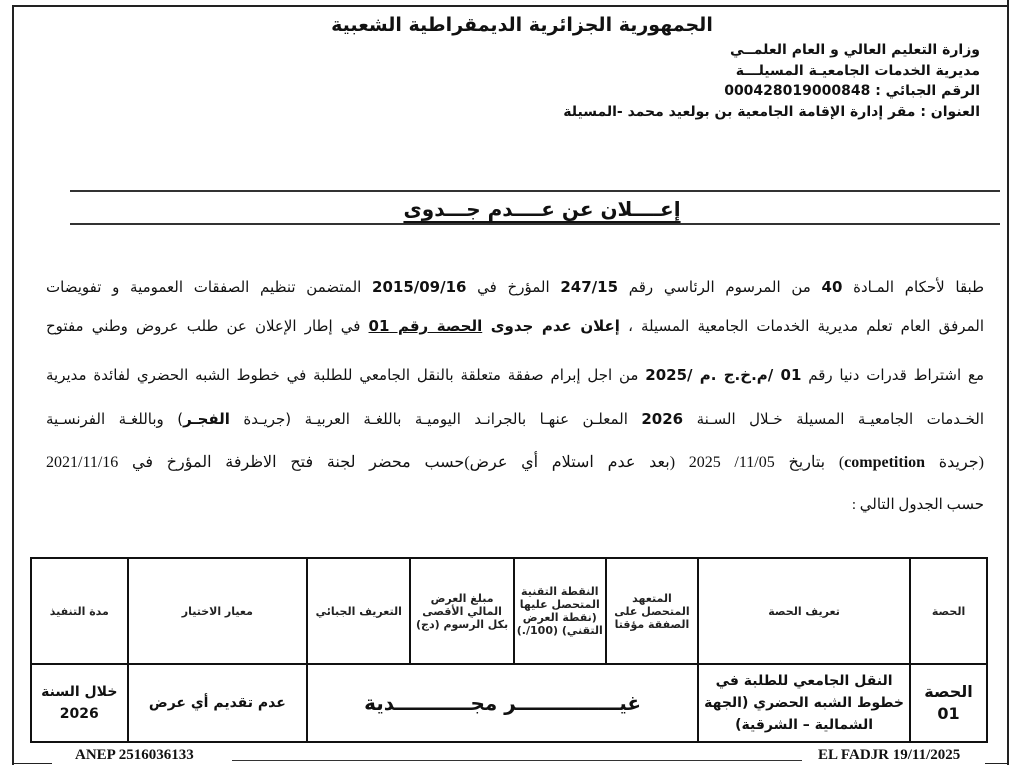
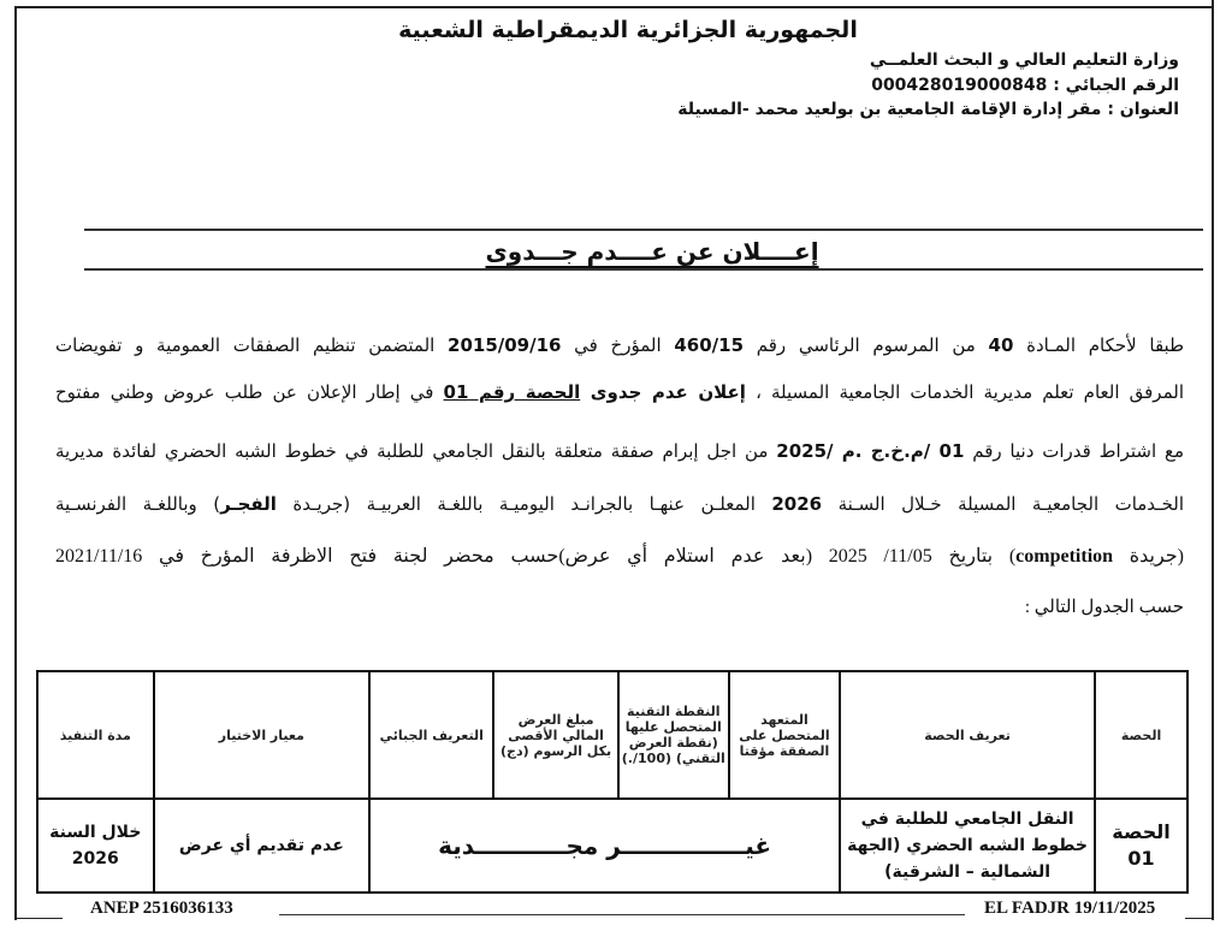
  الجمهورية الجزائرية الديمقراطية الشعبية
- وزارة التعليم العالي و العام العلمــي
+ وزارة التعليم العالي و البحث العلمــي
- مديرية الخدمات الجامعيـة المسيلـــة
  الرقم الجبائي : 000428019000848
  العنوان : مقر إدارة الإقامة الجامعية بن بولعيد محمد -المسيلة
  إعــــلان عن عــــدم جـــدوى
- طبقا لأحكام المـادة 40 من المرسوم الرئاسي رقم 247/15 المؤرخ في 2015/09/16 المتضمن تنظيم الصفقات العمومية و تفويضات
+ طبقا لأحكام المـادة 40 من المرسوم الرئاسي رقم 460/15 المؤرخ في 2015/09/16 المتضمن تنظيم الصفقات العمومية و تفويضات
  المرفق العام تعلم مديرية الخدمات الجامعية المسيلة ، إعلان عدم جدوى الحصة رقم 01 في إطار الإعلان عن طلب عروض وطني مفتوح
  مع اشتراط قدرات دنيا رقم 01 /م.خ.ج .م /2025 من اجل إبرام صفقة متعلقة بالنقل الجامعي للطلبة في خطوط الشبه الحضري لفائدة مديرية
  الخـدمات الجامعيـة المسيلة خـلال السـنة 2026 المعلـن عنهـا بالجرانـد اليوميـة باللغـة العربيـة (جريـدة الفجـر) وباللغـة الفرنسـية
  (جريدة competition) بتاريخ 11/05/ 2025 (بعد عدم استلام أي عرض)حسب محضر لجنة فتح الاظرفة المؤرخ في 2021/11/16
  حسب الجدول التالي :
  الحصة	تعريف الحصة	المتعهد المتحصل على الصفقة مؤقتا	النقطة التقنية المتحصل عليها (نقطة العرض التقني) (100/.)	مبلغ العرض المالي الأقصى بكل الرسوم (دج)	التعريف الجبائي	معيار الاختيار	مدة التنفيذ
  الحصة 01	النقل الجامعي للطلبة في خطوط الشبه الحضري (الجهة الشمالية – الشرقية)	غيـــــــــــــــر مجـــــــــــدية	عدم تقديم أي عرض	خلال السنة 2026
  ANEP 2516036133
  EL FADJR 19/11/2025
